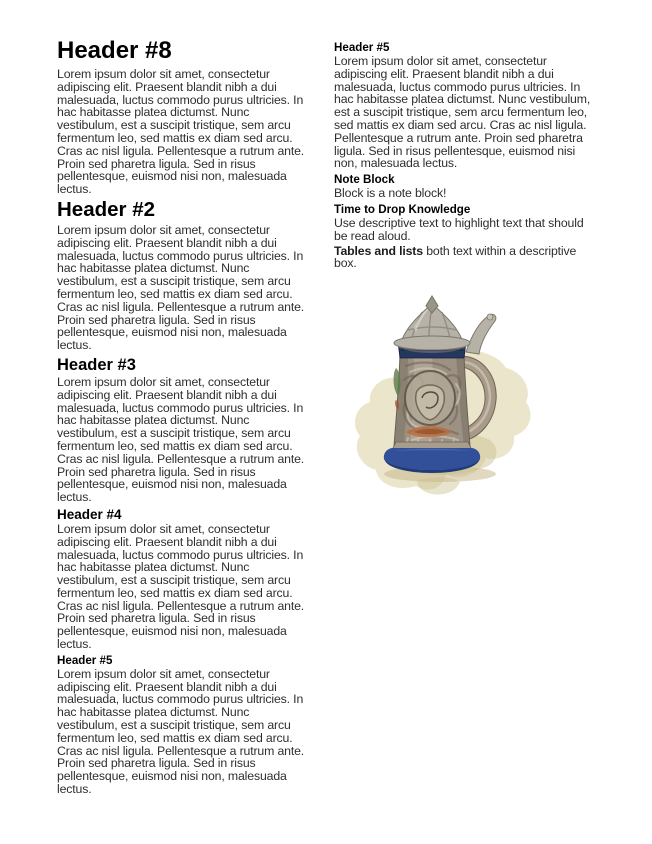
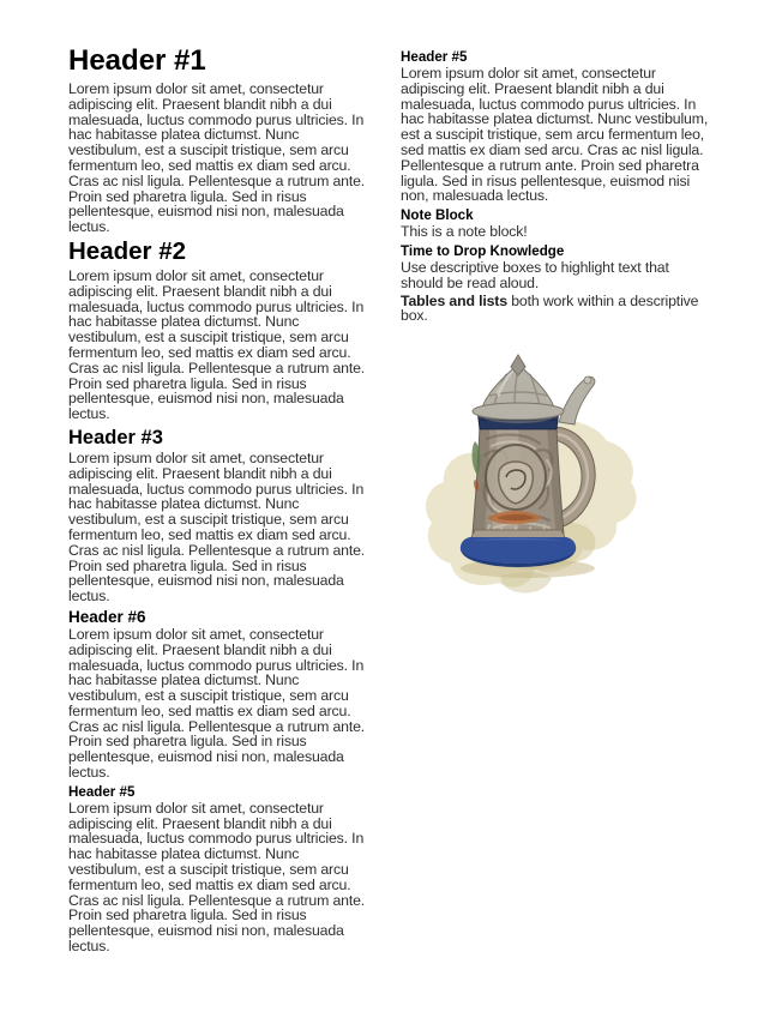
- Header #8
+ Header #1
  Lorem ipsum dolor sit amet, consectetur adipiscing elit. Praesent blandit nibh a dui malesuada, luctus commodo purus ultricies. In hac habitasse platea dictumst. Nunc vestibulum, est a suscipit tristique, sem arcu fermentum leo, sed mattis ex diam sed arcu. Cras ac nisl ligula. Pellentesque a rutrum ante. Proin sed pharetra ligula. Sed in risus pellentesque, euismod nisi non, malesuada lectus.
  Header #2
  Lorem ipsum dolor sit amet, consectetur adipiscing elit. Praesent blandit nibh a dui malesuada, luctus commodo purus ultricies. In hac habitasse platea dictumst. Nunc vestibulum, est a suscipit tristique, sem arcu fermentum leo, sed mattis ex diam sed arcu. Cras ac nisl ligula. Pellentesque a rutrum ante. Proin sed pharetra ligula. Sed in risus pellentesque, euismod nisi non, malesuada lectus.
  Header #3
  Lorem ipsum dolor sit amet, consectetur adipiscing elit. Praesent blandit nibh a dui malesuada, luctus commodo purus ultricies. In hac habitasse platea dictumst. Nunc vestibulum, est a suscipit tristique, sem arcu fermentum leo, sed mattis ex diam sed arcu. Cras ac nisl ligula. Pellentesque a rutrum ante. Proin sed pharetra ligula. Sed in risus pellentesque, euismod nisi non, malesuada lectus.
- Header #4
+ Header #6
  Lorem ipsum dolor sit amet, consectetur adipiscing elit. Praesent blandit nibh a dui malesuada, luctus commodo purus ultricies. In hac habitasse platea dictumst. Nunc vestibulum, est a suscipit tristique, sem arcu fermentum leo, sed mattis ex diam sed arcu. Cras ac nisl ligula. Pellentesque a rutrum ante. Proin sed pharetra ligula. Sed in risus pellentesque, euismod nisi non, malesuada lectus.
  Header #5
  Lorem ipsum dolor sit amet, consectetur adipiscing elit. Praesent blandit nibh a dui malesuada, luctus commodo purus ultricies. In hac habitasse platea dictumst. Nunc vestibulum, est a suscipit tristique, sem arcu fermentum leo, sed mattis ex diam sed arcu. Cras ac nisl ligula. Pellentesque a rutrum ante. Proin sed pharetra ligula. Sed in risus pellentesque, euismod nisi non, malesuada lectus.
  Header #5
  Lorem ipsum dolor sit amet, consectetur adipiscing elit. Praesent blandit nibh a dui malesuada, luctus commodo purus ultricies. In hac habitasse platea dictumst. Nunc vestibulum, est a suscipit tristique, sem arcu fermentum leo, sed mattis ex diam sed arcu. Cras ac nisl ligula. Pellentesque a rutrum ante. Proin sed pharetra ligula. Sed in risus pellentesque, euismod nisi non, malesuada lectus.
  Note Block
- Block is a note block!
+ This is a note block!
  Time to Drop Knowledge
- Use descriptive text to highlight text that should be read aloud.
+ Use descriptive boxes to highlight text that should be read aloud.
- Tables and lists both text within a descriptive box.
+ Tables and lists both work within a descriptive box.
